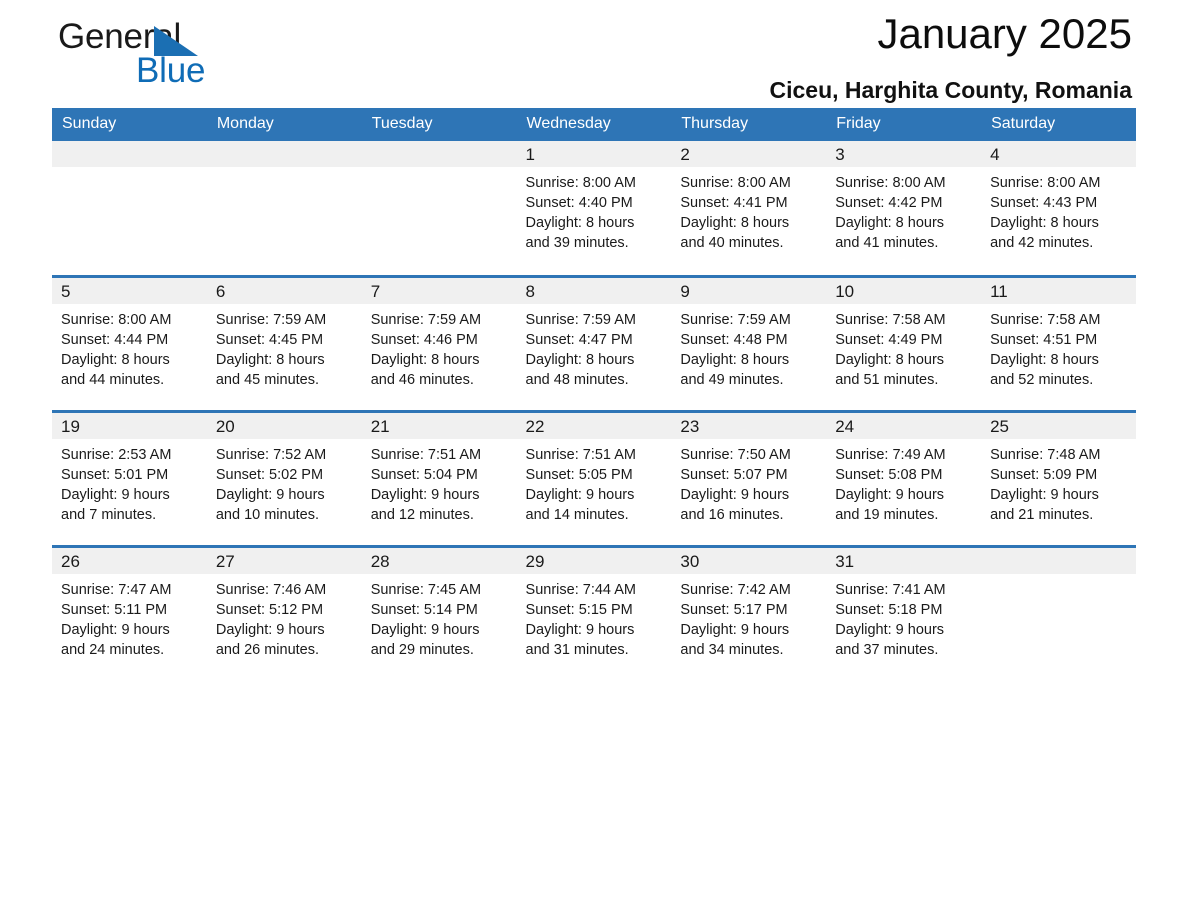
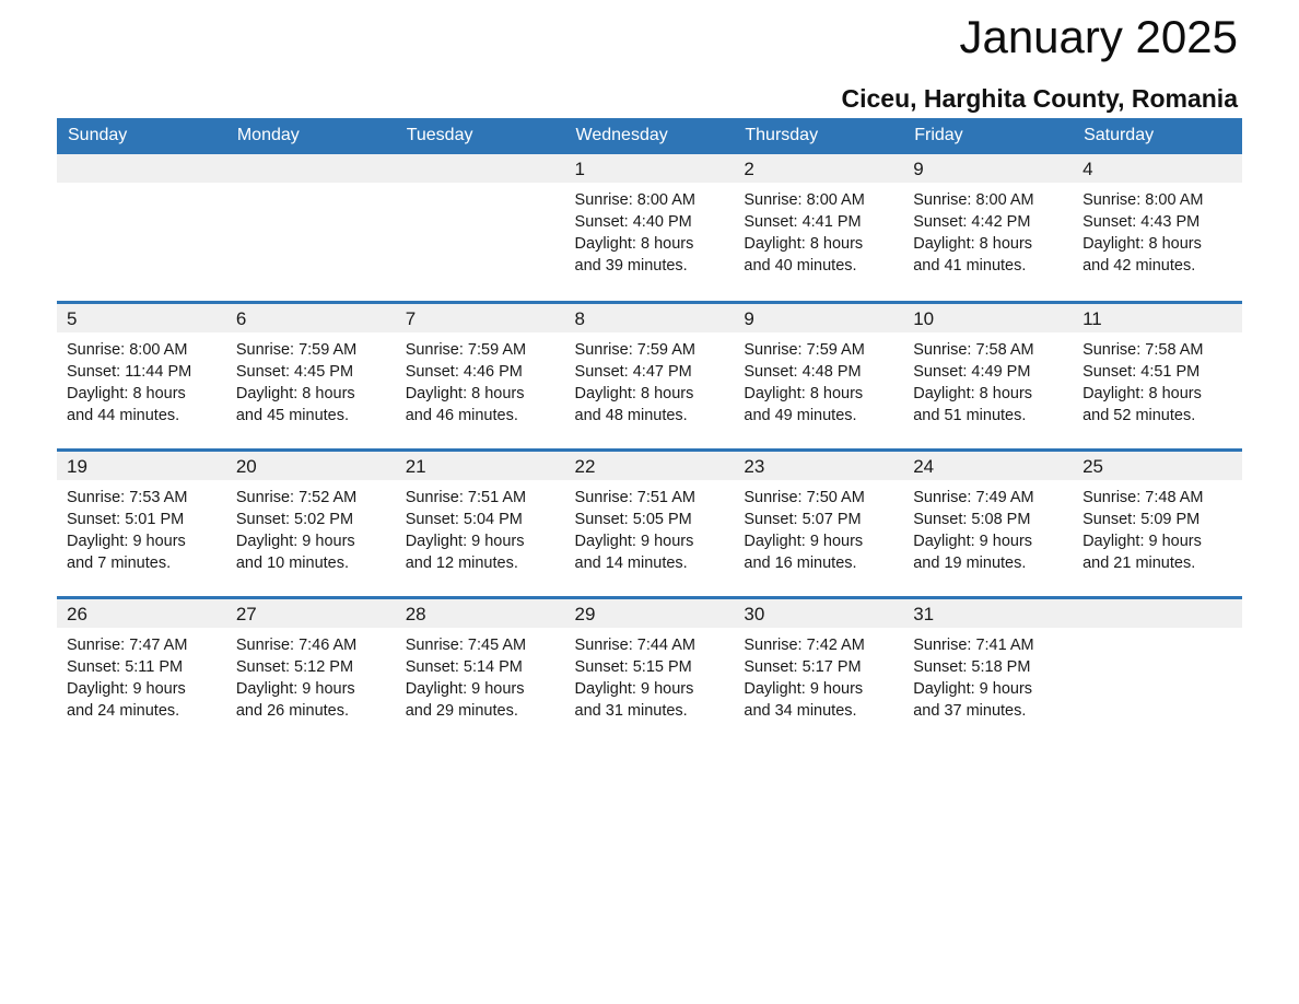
- General
- Blue
  January 2025
  Ciceu, Harghita County, Romania
  Sunday	Monday	Tuesday	Wednesday	Thursday	Friday	Saturday
- 			1Sunrise: 8:00 AMSunset: 4:40 PMDaylight: 8 hoursand 39 minutes.	2Sunrise: 8:00 AMSunset: 4:41 PMDaylight: 8 hoursand 40 minutes.	3Sunrise: 8:00 AMSunset: 4:42 PMDaylight: 8 hoursand 41 minutes.	4Sunrise: 8:00 AMSunset: 4:43 PMDaylight: 8 hoursand 42 minutes.
+ 			1Sunrise: 8:00 AMSunset: 4:40 PMDaylight: 8 hoursand 39 minutes.	2Sunrise: 8:00 AMSunset: 4:41 PMDaylight: 8 hoursand 40 minutes.	9Sunrise: 8:00 AMSunset: 4:42 PMDaylight: 8 hoursand 41 minutes.	4Sunrise: 8:00 AMSunset: 4:43 PMDaylight: 8 hoursand 42 minutes.
- 5Sunrise: 8:00 AMSunset: 4:44 PMDaylight: 8 hoursand 44 minutes.	6Sunrise: 7:59 AMSunset: 4:45 PMDaylight: 8 hoursand 45 minutes.	7Sunrise: 7:59 AMSunset: 4:46 PMDaylight: 8 hoursand 46 minutes.	8Sunrise: 7:59 AMSunset: 4:47 PMDaylight: 8 hoursand 48 minutes.	9Sunrise: 7:59 AMSunset: 4:48 PMDaylight: 8 hoursand 49 minutes.	10Sunrise: 7:58 AMSunset: 4:49 PMDaylight: 8 hoursand 51 minutes.	11Sunrise: 7:58 AMSunset: 4:51 PMDaylight: 8 hoursand 52 minutes.
+ 5Sunrise: 8:00 AMSunset: 11:44 PMDaylight: 8 hoursand 44 minutes.	6Sunrise: 7:59 AMSunset: 4:45 PMDaylight: 8 hoursand 45 minutes.	7Sunrise: 7:59 AMSunset: 4:46 PMDaylight: 8 hoursand 46 minutes.	8Sunrise: 7:59 AMSunset: 4:47 PMDaylight: 8 hoursand 48 minutes.	9Sunrise: 7:59 AMSunset: 4:48 PMDaylight: 8 hoursand 49 minutes.	10Sunrise: 7:58 AMSunset: 4:49 PMDaylight: 8 hoursand 51 minutes.	11Sunrise: 7:58 AMSunset: 4:51 PMDaylight: 8 hoursand 52 minutes.
- 19Sunrise: 2:53 AMSunset: 5:01 PMDaylight: 9 hoursand 7 minutes.	20Sunrise: 7:52 AMSunset: 5:02 PMDaylight: 9 hoursand 10 minutes.	21Sunrise: 7:51 AMSunset: 5:04 PMDaylight: 9 hoursand 12 minutes.	22Sunrise: 7:51 AMSunset: 5:05 PMDaylight: 9 hoursand 14 minutes.	23Sunrise: 7:50 AMSunset: 5:07 PMDaylight: 9 hoursand 16 minutes.	24Sunrise: 7:49 AMSunset: 5:08 PMDaylight: 9 hoursand 19 minutes.	25Sunrise: 7:48 AMSunset: 5:09 PMDaylight: 9 hoursand 21 minutes.
+ 19Sunrise: 7:53 AMSunset: 5:01 PMDaylight: 9 hoursand 7 minutes.	20Sunrise: 7:52 AMSunset: 5:02 PMDaylight: 9 hoursand 10 minutes.	21Sunrise: 7:51 AMSunset: 5:04 PMDaylight: 9 hoursand 12 minutes.	22Sunrise: 7:51 AMSunset: 5:05 PMDaylight: 9 hoursand 14 minutes.	23Sunrise: 7:50 AMSunset: 5:07 PMDaylight: 9 hoursand 16 minutes.	24Sunrise: 7:49 AMSunset: 5:08 PMDaylight: 9 hoursand 19 minutes.	25Sunrise: 7:48 AMSunset: 5:09 PMDaylight: 9 hoursand 21 minutes.
  26Sunrise: 7:47 AMSunset: 5:11 PMDaylight: 9 hoursand 24 minutes.	27Sunrise: 7:46 AMSunset: 5:12 PMDaylight: 9 hoursand 26 minutes.	28Sunrise: 7:45 AMSunset: 5:14 PMDaylight: 9 hoursand 29 minutes.	29Sunrise: 7:44 AMSunset: 5:15 PMDaylight: 9 hoursand 31 minutes.	30Sunrise: 7:42 AMSunset: 5:17 PMDaylight: 9 hoursand 34 minutes.	31Sunrise: 7:41 AMSunset: 5:18 PMDaylight: 9 hoursand 37 minutes.
